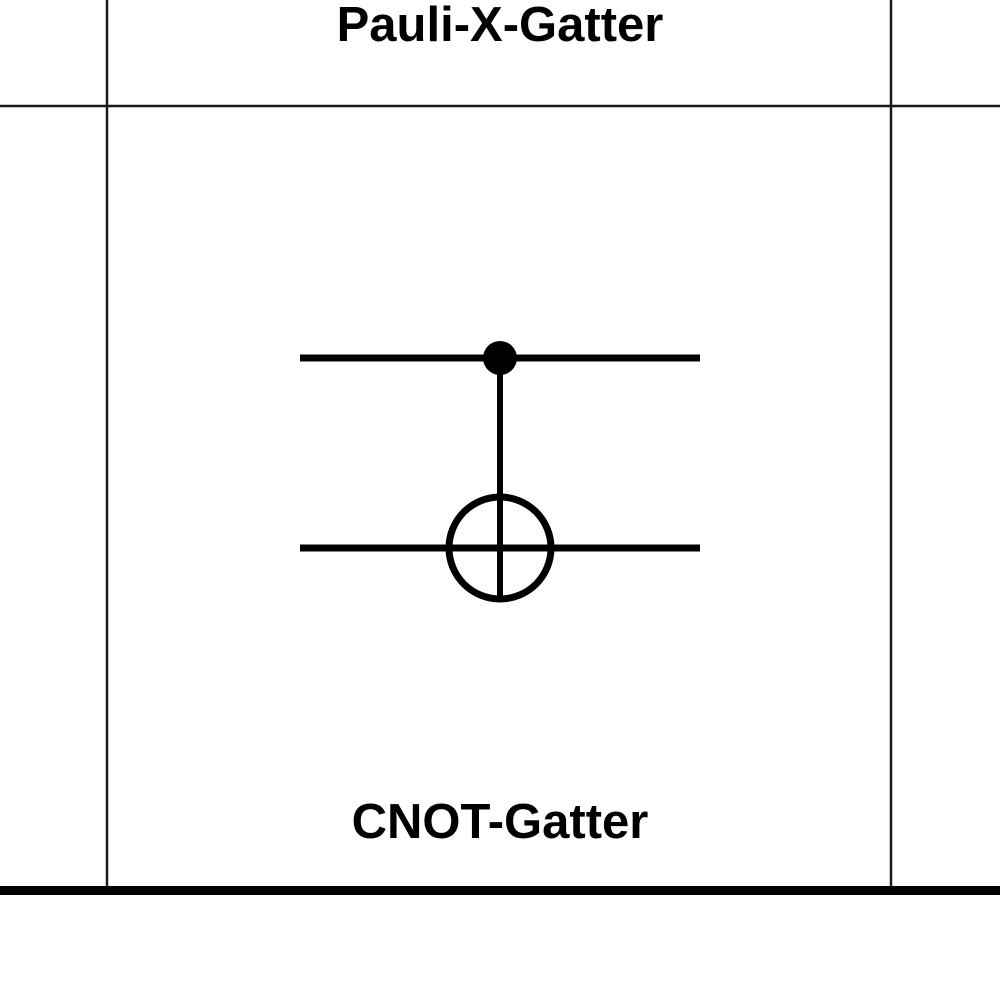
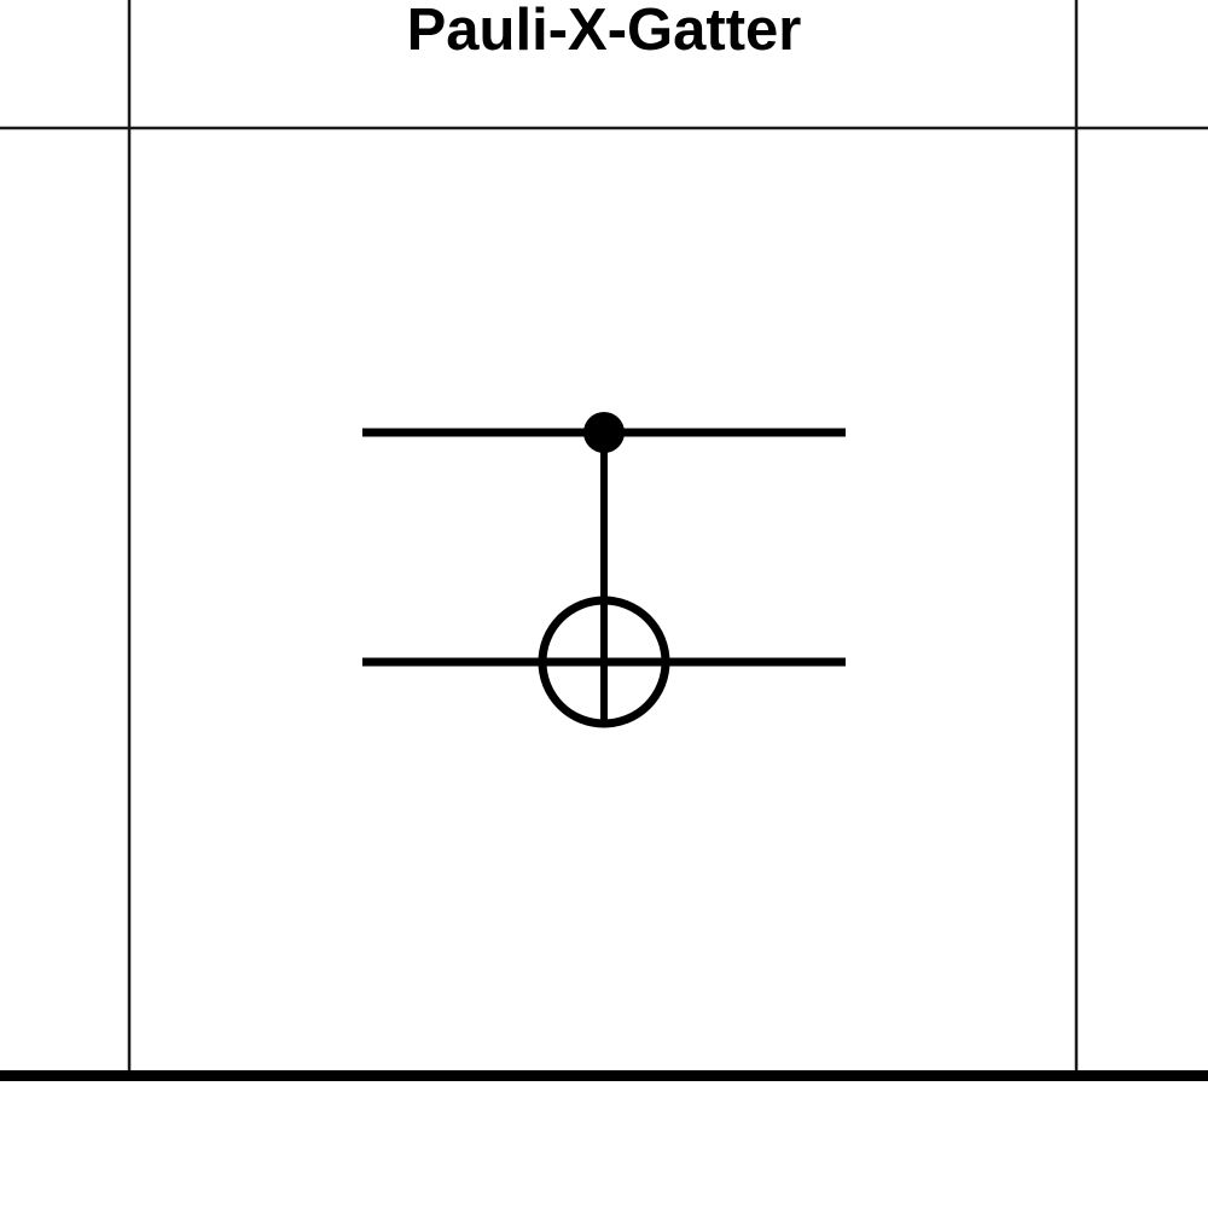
  Pauli-X-Gatter
- CNOT-Gatter
